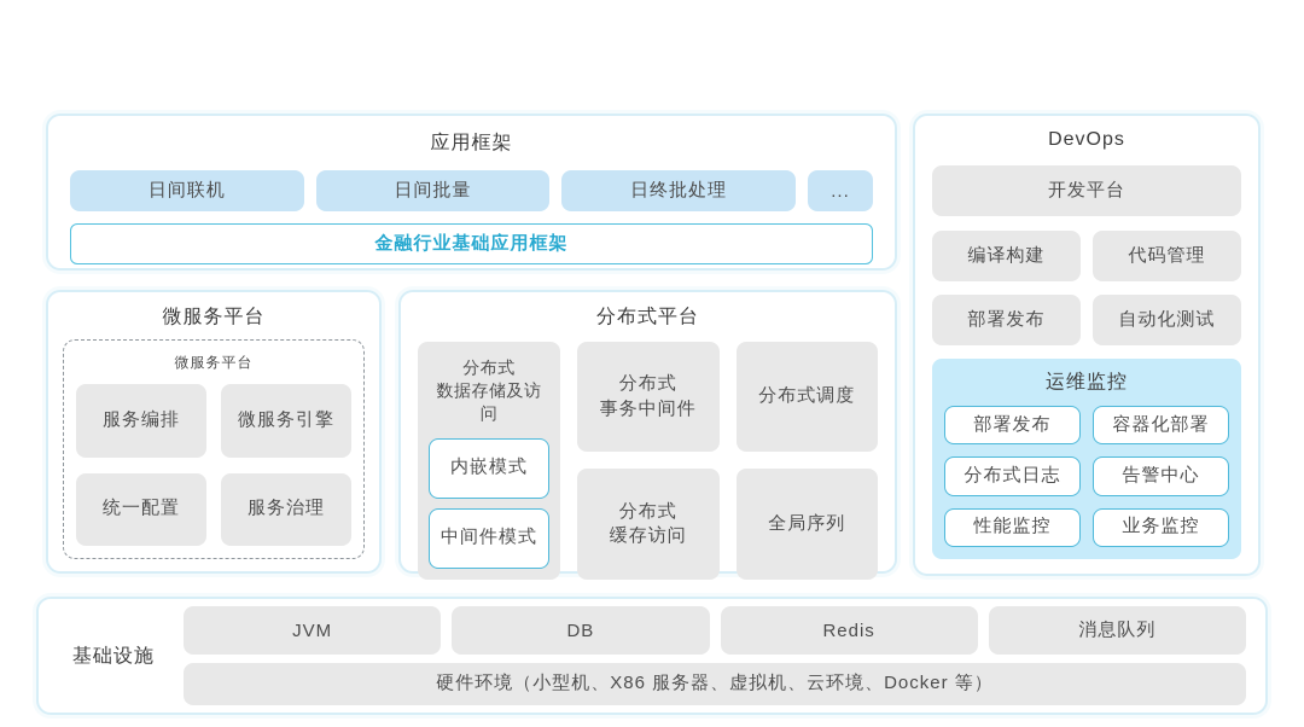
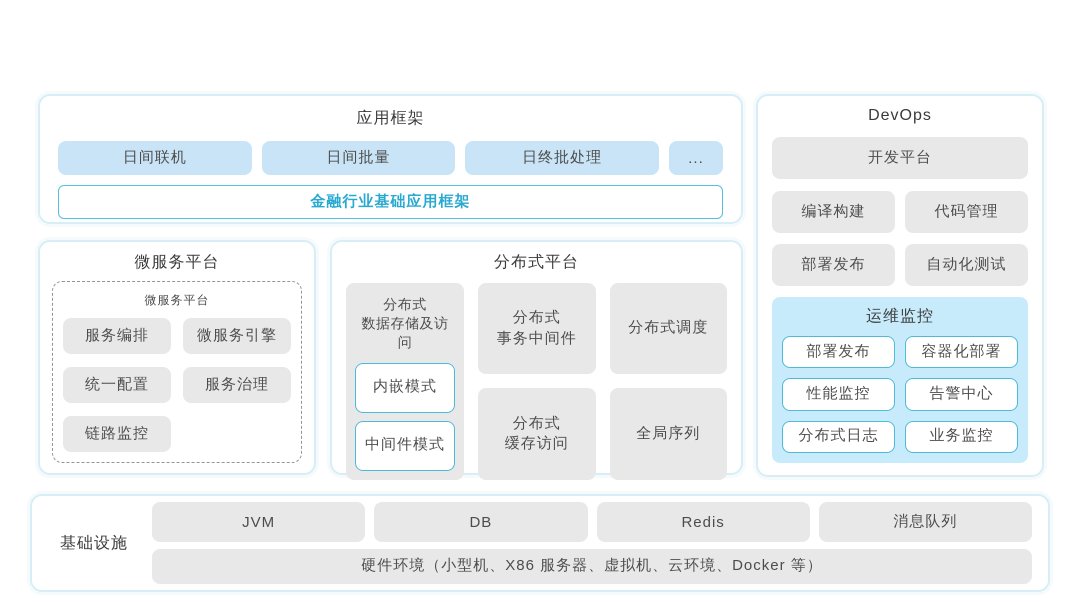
  应用框架
  日间联机
  日间批量
  日终批处理
  ...
  金融行业基础应用框架
  微服务平台
  微服务平台
  服务编排
  微服务引擎
  统一配置
  服务治理
+ 链路监控
  分布式平台
  分布式
  数据存储及访问
  内嵌模式
  中间件模式
  分布式
  事务中间件
  分布式
  缓存访问
  分布式调度
  全局序列
  DevOps
  开发平台
  编译构建
  代码管理
  部署发布
  自动化测试
  运维监控
  部署发布
  容器化部署
- 分布式日志
+ 性能监控
  告警中心
- 性能监控
+ 分布式日志
  业务监控
  基础设施
  JVM
  DB
  Redis
  消息队列
  硬件环境（小型机、X86 服务器、虚拟机、云环境、Docker 等）
